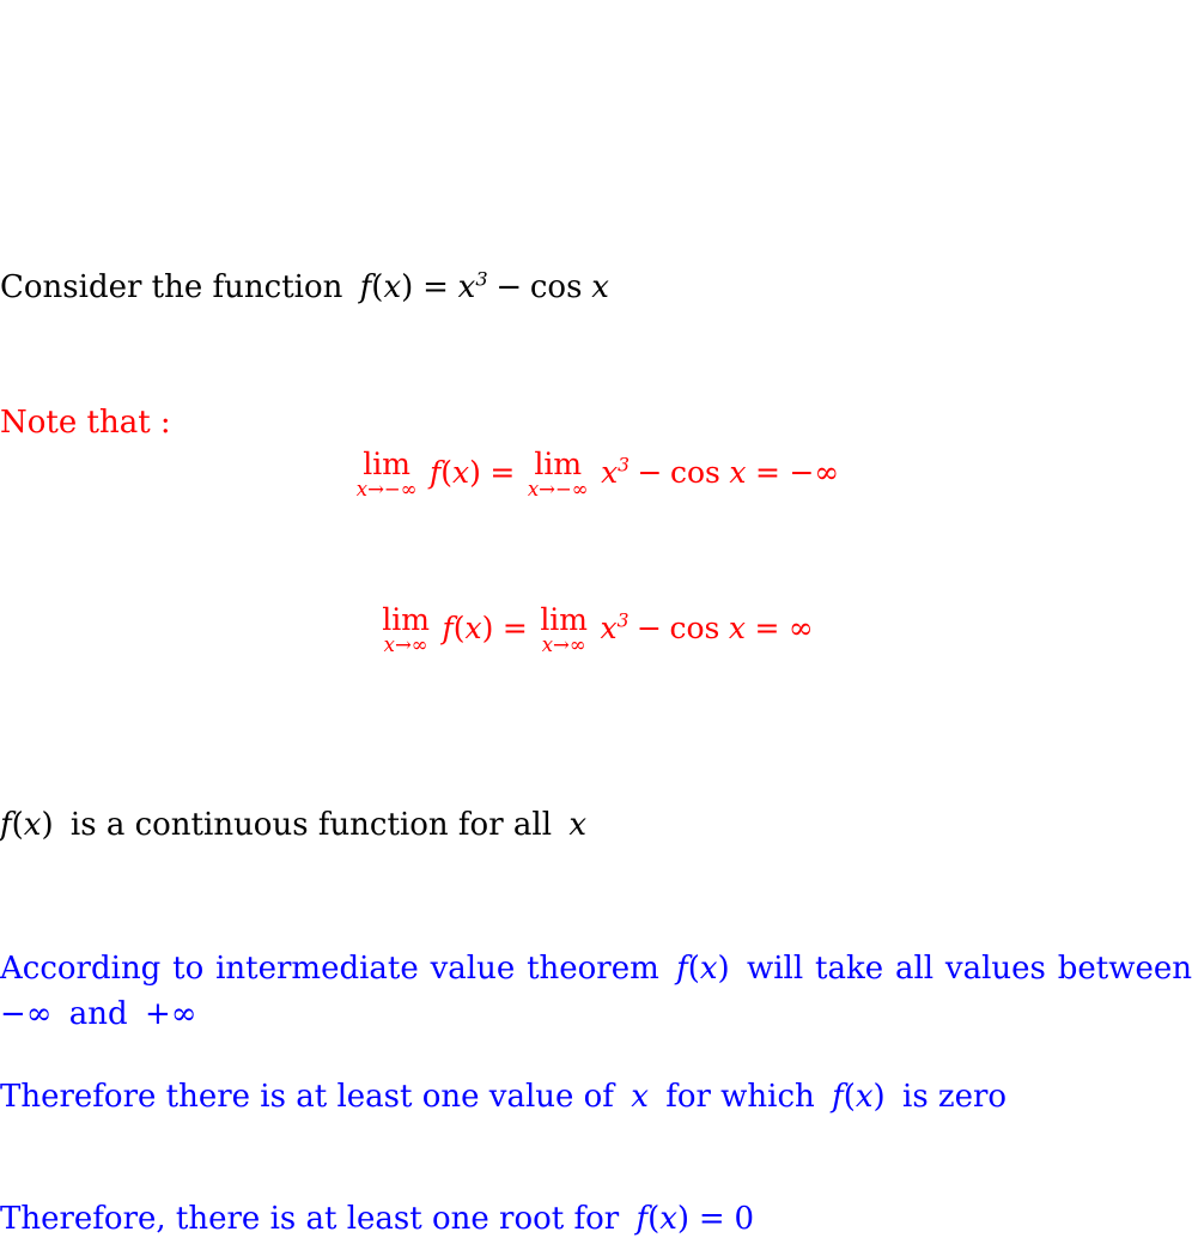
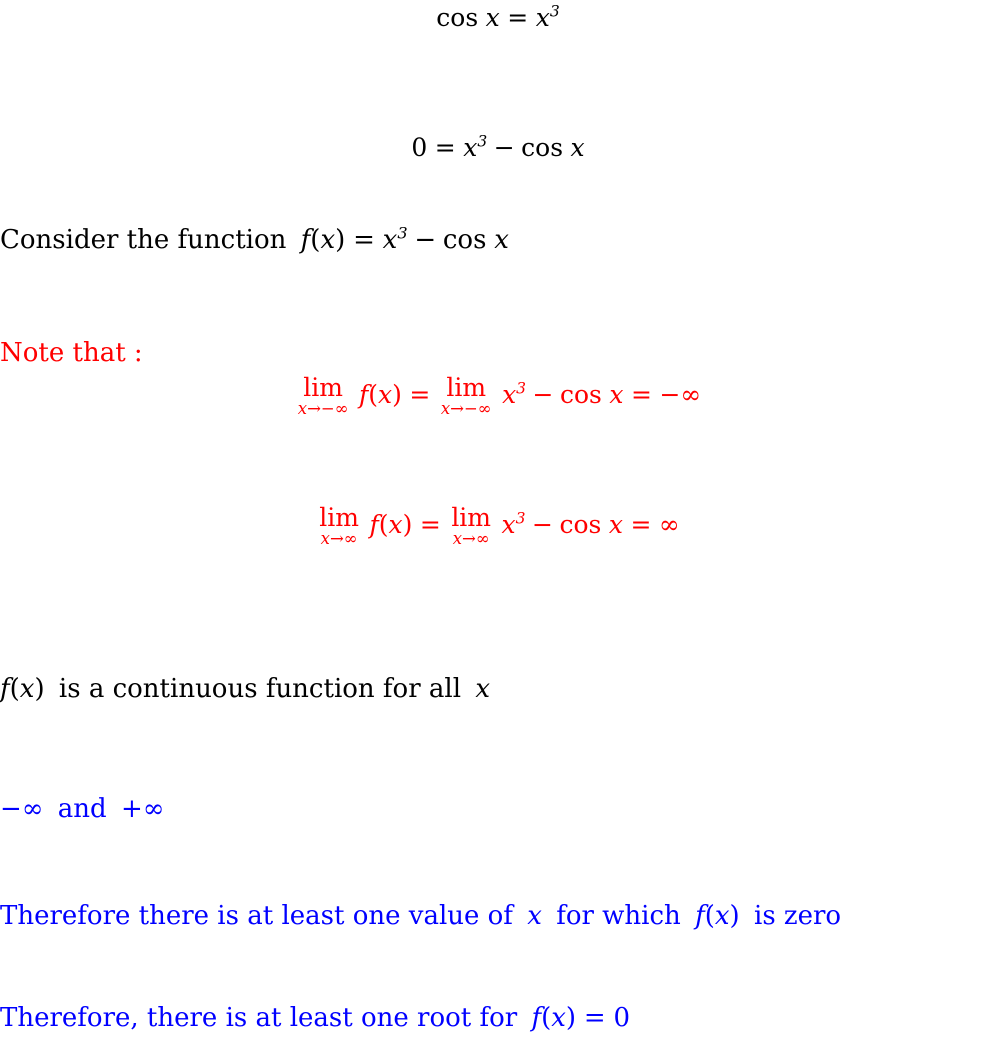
+ cos x = x3
+ 0 = x3 − cos x
  Consider the function f(x) = x3 − cos x
  Note that :
  lim
  x→−∞
  f(x) =
  lim
  x→−∞
  x3 − cos x = −∞
  lim
  x→∞
  f(x) =
  lim
  x→∞
  x3 − cos x = ∞
  f(x) is a continuous function for all x
- According to intermediate value theorem f(x) will take all values between
  −∞ and +∞
  Therefore there is at least one value of x for which f(x) is zero
  Therefore, there is at least one root for f(x) = 0
